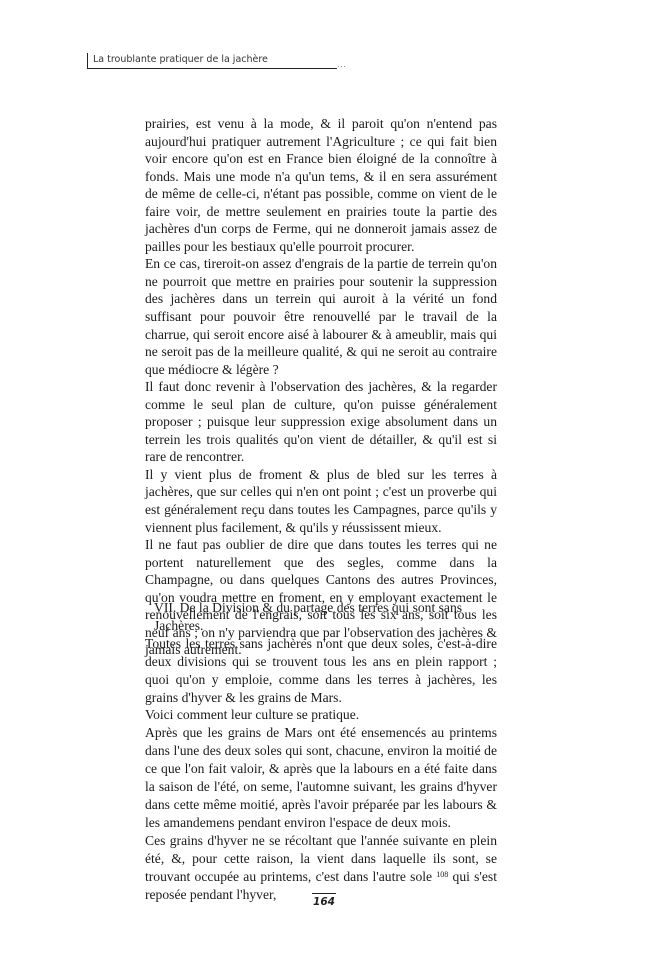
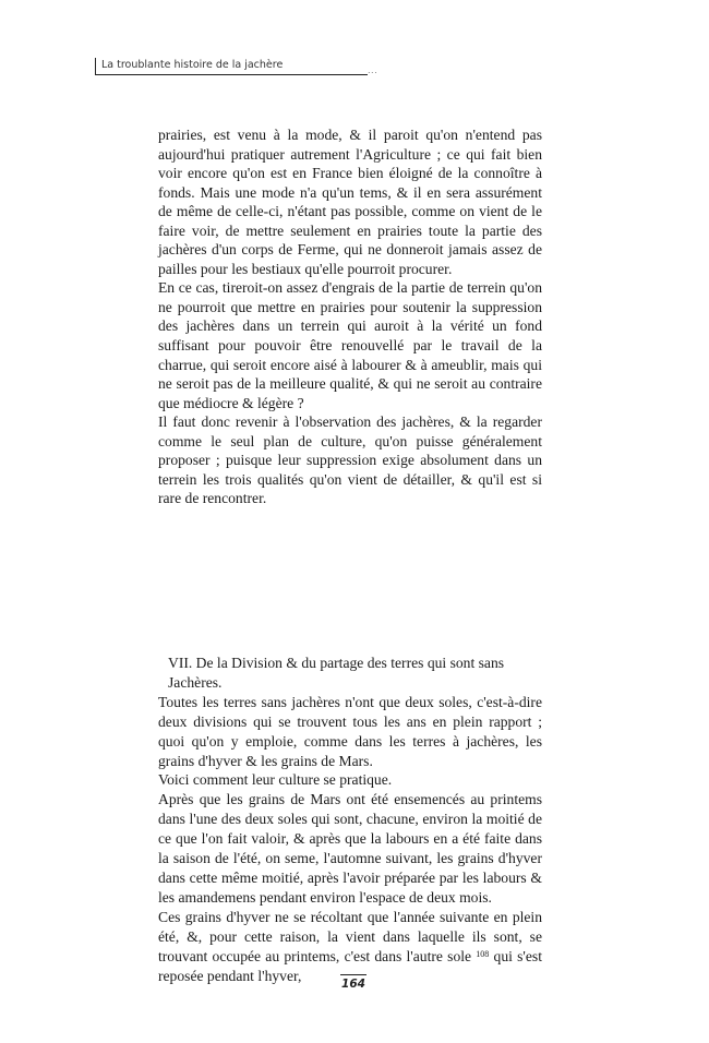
- La troublante pratiquer de la jachère
+ La troublante histoire de la jachère
  ...
  prairies, est venu à la mode, & il paroit qu'on n'entend pas aujourd'hui pratiquer autrement l'Agriculture ; ce qui fait bien voir encore qu'on est en France bien éloigné de la connoître à fonds. Mais une mode n'a qu'un tems, & il en sera assurément de même de celle-ci, n'étant pas possible, comme on vient de le faire voir, de mettre seulement en prairies toute la partie des jachères d'un corps de Ferme, qui ne donneroit jamais assez de pailles pour les bestiaux qu'elle pourroit procurer.
  En ce cas, tireroit-on assez d'engrais de la partie de terrein qu'on ne pourroit que mettre en prairies pour soutenir la suppression des jachères dans un terrein qui auroit à la vérité un fond suffisant pour pouvoir être renouvellé par le travail de la charrue, qui seroit encore aisé à labourer & à ameublir, mais qui ne seroit pas de la meilleure qualité, & qui ne seroit au contraire que médiocre & légère ?
  Il faut donc revenir à l'observation des jachères, & la regarder comme le seul plan de culture, qu'on puisse généralement proposer ; puisque leur suppression exige absolument dans un terrein les trois qualités qu'on vient de détailler, & qu'il est si rare de rencontrer.
- Il y vient plus de froment & plus de bled sur les terres à jachères, que sur celles qui n'en ont point ; c'est un proverbe qui est généralement reçu dans toutes les Campagnes, parce qu'ils y viennent plus facilement, & qu'ils y réussissent mieux.
- Il ne faut pas oublier de dire que dans toutes les terres qui ne portent naturellement que des segles, comme dans la Champagne, ou dans quelques Cantons des autres Provinces, qu'on voudra mettre en froment, en y employant exactement le renouvellement de l'engrais, soit tous les six ans, soit tous les neuf ans ; on n'y parviendra que par l'observation des jachères & jamais autrement.
  VII. De la Division & du partage des terres qui sont sans Jachères.
  Toutes les terres sans jachères n'ont que deux soles, c'est-à-dire deux divisions qui se trouvent tous les ans en plein rapport ; quoi qu'on y emploie, comme dans les terres à jachères, les grains d'hyver & les grains de Mars.
  Voici comment leur culture se pratique.
  Après que les grains de Mars ont été ensemencés au printems dans l'une des deux soles qui sont, chacune, environ la moitié de ce que l'on fait valoir, & après que la labours en a été faite dans la saison de l'été, on seme, l'automne suivant, les grains d'hyver dans cette même moitié, après l'avoir préparée par les labours & les amandemens pendant environ l'espace de deux mois.
  Ces grains d'hyver ne se récoltant que l'année suivante en plein été, &, pour cette raison, la vient dans laquelle ils sont, se trouvant occupée au printems, c'est dans l'autre sole 108 qui s'est reposée pendant l'hyver,
  164
